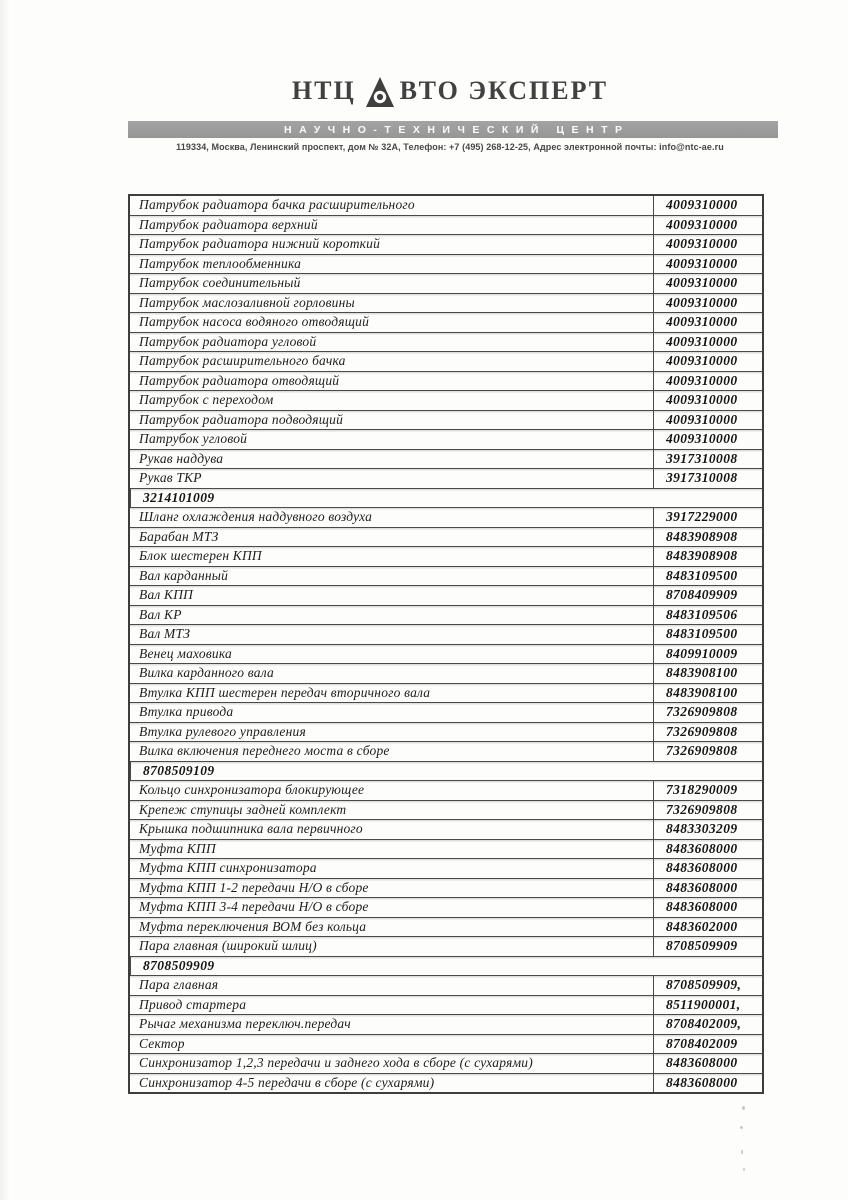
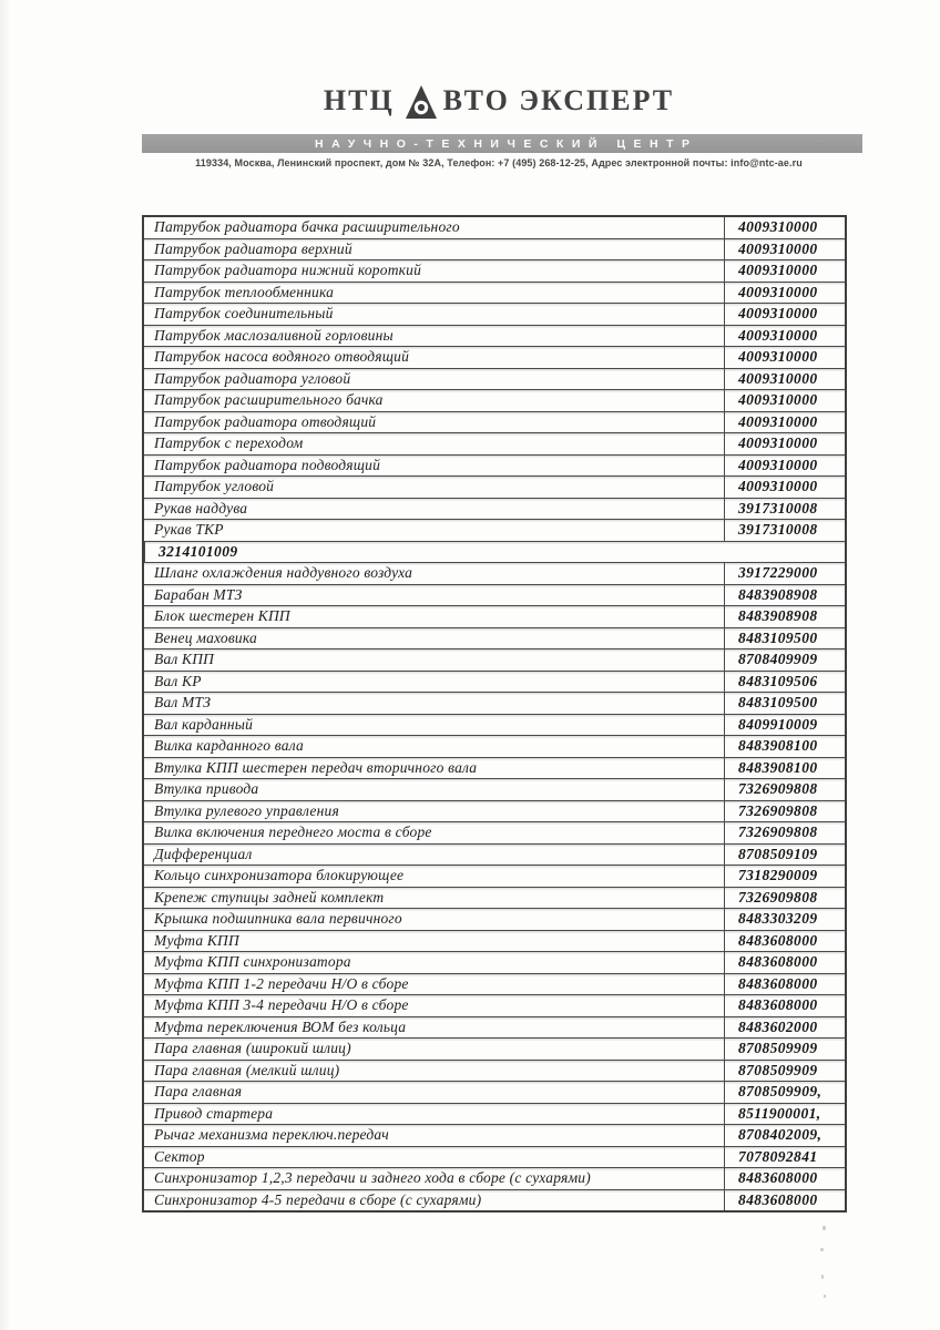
  НТЦ
  ВТО ЭКСПЕРТ
  НАУЧНО-ТЕХНИЧЕСКИЙ ЦЕНТР
  119334, Москва, Ленинский проспект, дом № 32А, Телефон: +7 (495) 268-12-25, Адрес электронной почты: info@ntc-ae.ru
  Патрубок радиатора бачка расширительного
  4009310000
  Патрубок радиатора верхний
  4009310000
  Патрубок радиатора нижний короткий
  4009310000
  Патрубок теплообменника
  4009310000
  Патрубок соединительный
  4009310000
  Патрубок маслозаливной горловины
  4009310000
  Патрубок насоса водяного отводящий
  4009310000
  Патрубок радиатора угловой
  4009310000
  Патрубок расширительного бачка
  4009310000
  Патрубок радиатора отводящий
  4009310000
  Патрубок с переходом
  4009310000
  Патрубок радиатора подводящий
  4009310000
  Патрубок угловой
  4009310000
  Рукав наддува
  3917310008
  Рукав ТКР
  3917310008
  3214101009
  Шланг охлаждения наддувного воздуха
  3917229000
  Барабан МТЗ
  8483908908
  Блок шестерен КПП
  8483908908
- Вал карданный
+ Венец маховика
  8483109500
  Вал КПП
  8708409909
  Вал КР
  8483109506
  Вал МТЗ
  8483109500
- Венец маховика
+ Вал карданный
  8409910009
  Вилка карданного вала
  8483908100
  Втулка КПП шестерен передач вторичного вала
  8483908100
  Втулка привода
  7326909808
  Втулка рулевого управления
  7326909808
  Вилка включения переднего моста в сборе
  7326909808
+ Дифференциал
  8708509109
  Кольцо синхронизатора блокирующее
  7318290009
  Крепеж ступицы задней комплект
  7326909808
  Крышка подшипника вала первичного
  8483303209
  Муфта КПП
  8483608000
  Муфта КПП синхронизатора
  8483608000
  Муфта КПП 1-2 передачи Н/О в сборе
  8483608000
  Муфта КПП 3-4 передачи Н/О в сборе
  8483608000
  Муфта переключения ВОМ без кольца
  8483602000
  Пара главная (широкий шлиц)
  8708509909
+ Пара главная (мелкий шлиц)
  8708509909
  Пара главная
  8708509909,
  Привод стартера
  8511900001,
  Рычаг механизма переключ.передач
  8708402009,
  Сектор
- 8708402009
+ 7078092841
  Синхронизатор 1,2,3 передачи и заднего хода в сборе (с сухарями)
  8483608000
  Синхронизатор 4-5 передачи в сборе (с сухарями)
  8483608000
